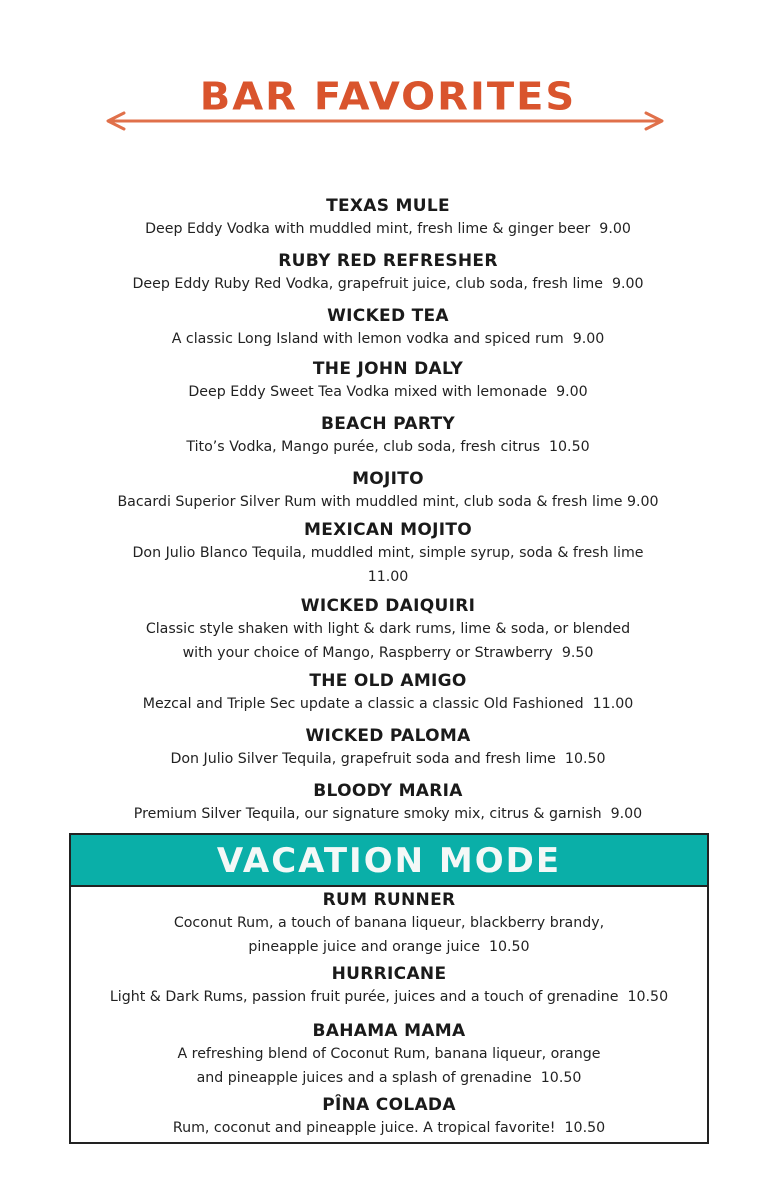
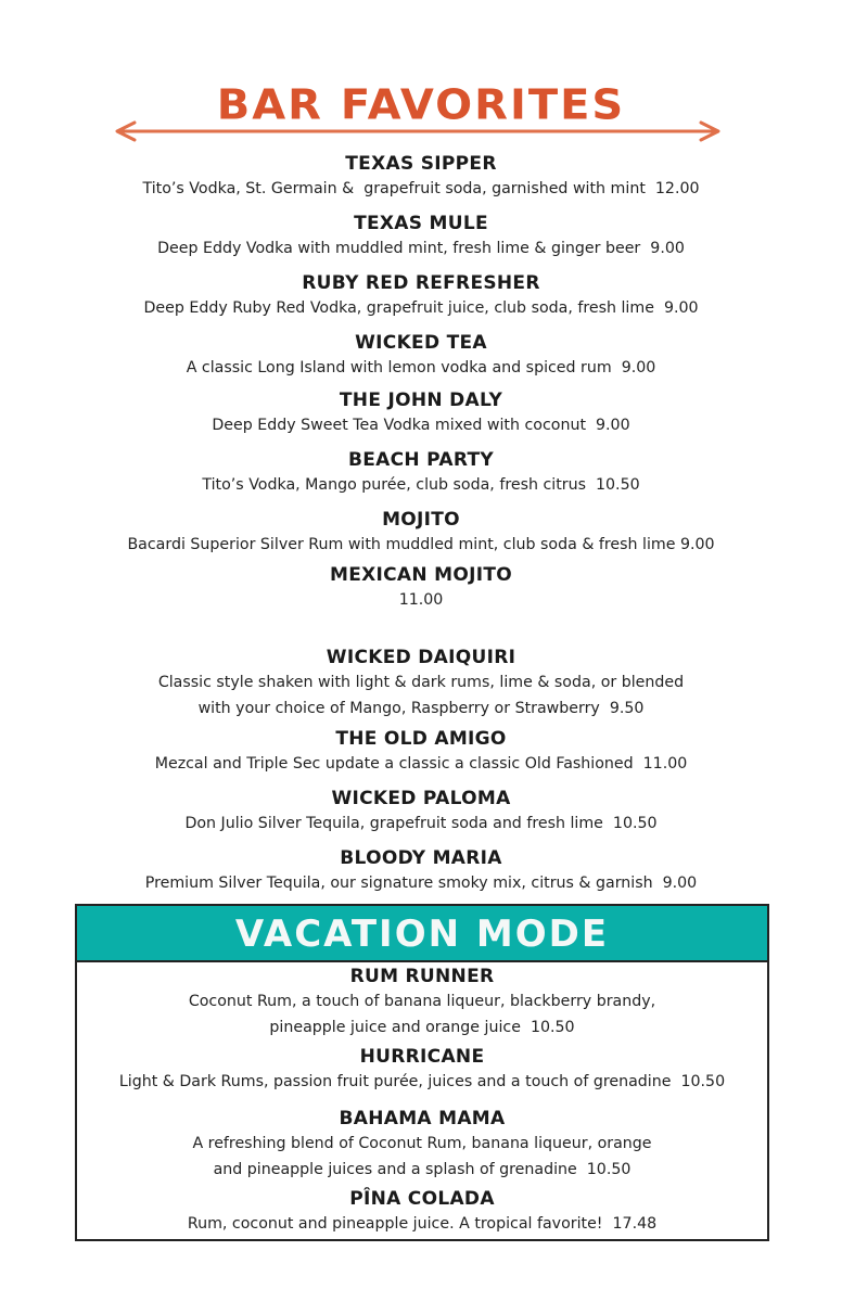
  BAR FAVORITES
+ TEXAS SIPPER
+ Tito’s Vodka, St. Germain & grapefruit soda, garnished with mint 12.00
  TEXAS MULE
  Deep Eddy Vodka with muddled mint, fresh lime & ginger beer 9.00
  RUBY RED REFRESHER
  Deep Eddy Ruby Red Vodka, grapefruit juice, club soda, fresh lime 9.00
  WICKED TEA
  A classic Long Island with lemon vodka and spiced rum 9.00
  THE JOHN DALY
- Deep Eddy Sweet Tea Vodka mixed with lemonade 9.00
+ Deep Eddy Sweet Tea Vodka mixed with coconut 9.00
  BEACH PARTY
  Tito’s Vodka, Mango purée, club soda, fresh citrus 10.50
  MOJITO
  Bacardi Superior Silver Rum with muddled mint, club soda & fresh lime 9.00
  MEXICAN MOJITO
- Don Julio Blanco Tequila, muddled mint, simple syrup, soda & fresh lime
  11.00
  WICKED DAIQUIRI
  Classic style shaken with light & dark rums, lime & soda, or blended
  with your choice of Mango, Raspberry or Strawberry 9.50
  THE OLD AMIGO
  Mezcal and Triple Sec update a classic a classic Old Fashioned 11.00
  WICKED PALOMA
  Don Julio Silver Tequila, grapefruit soda and fresh lime 10.50
  BLOODY MARIA
  Premium Silver Tequila, our signature smoky mix, citrus & garnish 9.00
  VACATION MODE
  RUM RUNNER
  Coconut Rum, a touch of banana liqueur, blackberry brandy,
  pineapple juice and orange juice 10.50
  HURRICANE
  Light & Dark Rums, passion fruit purée, juices and a touch of grenadine 10.50
  BAHAMA MAMA
  A refreshing blend of Coconut Rum, banana liqueur, orange
  and pineapple juices and a splash of grenadine 10.50
  PÎNA COLADA
- Rum, coconut and pineapple juice. A tropical favorite! 10.50
+ Rum, coconut and pineapple juice. A tropical favorite! 17.48
